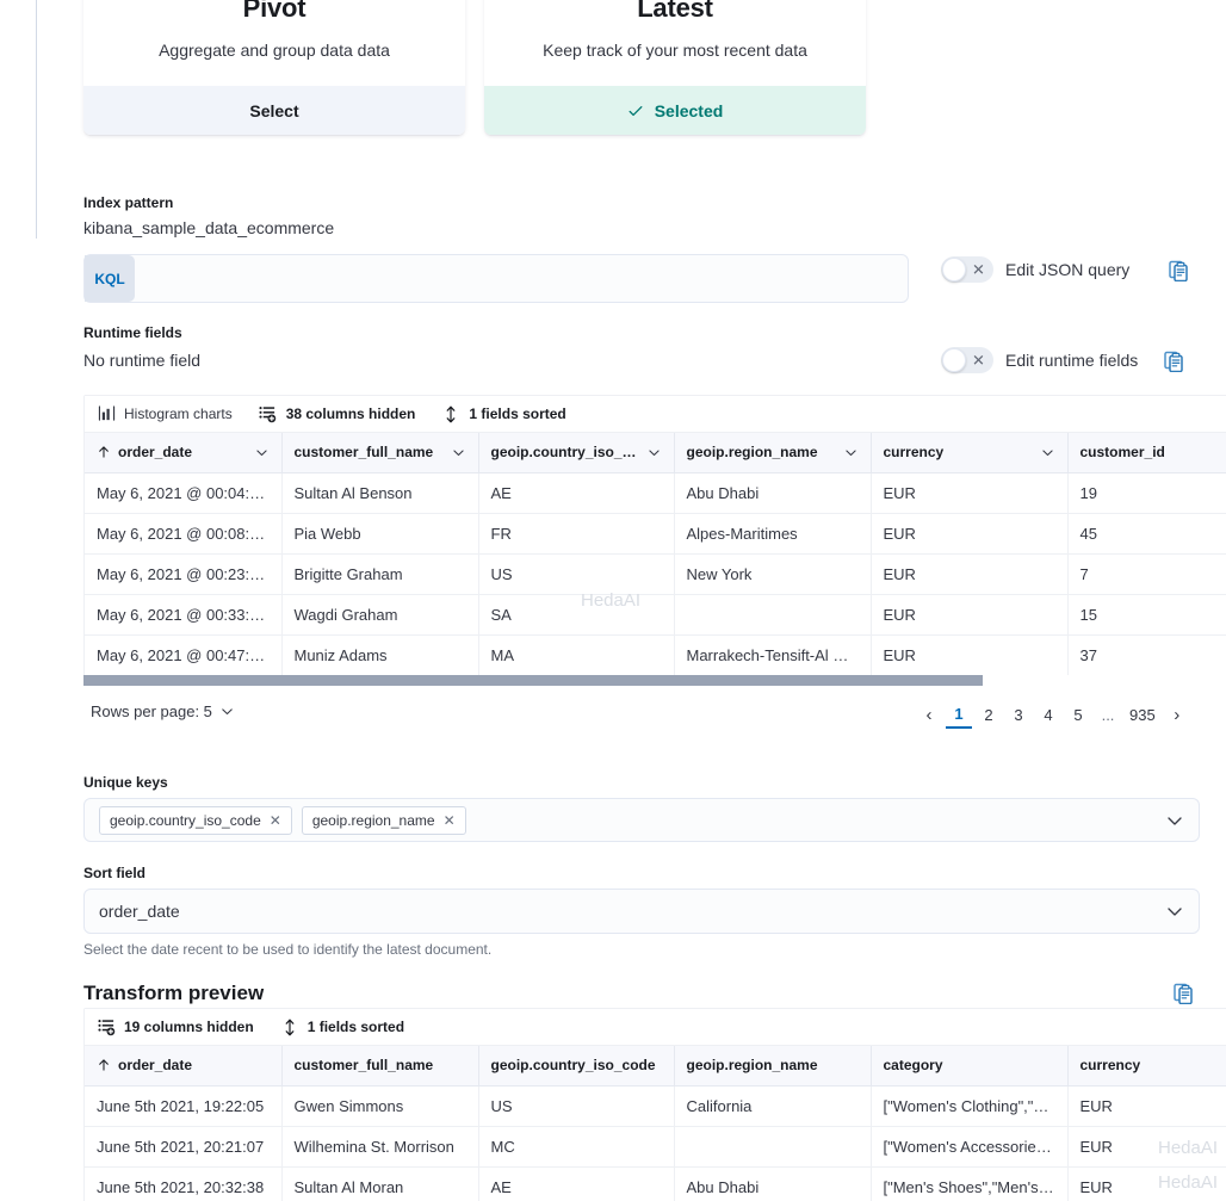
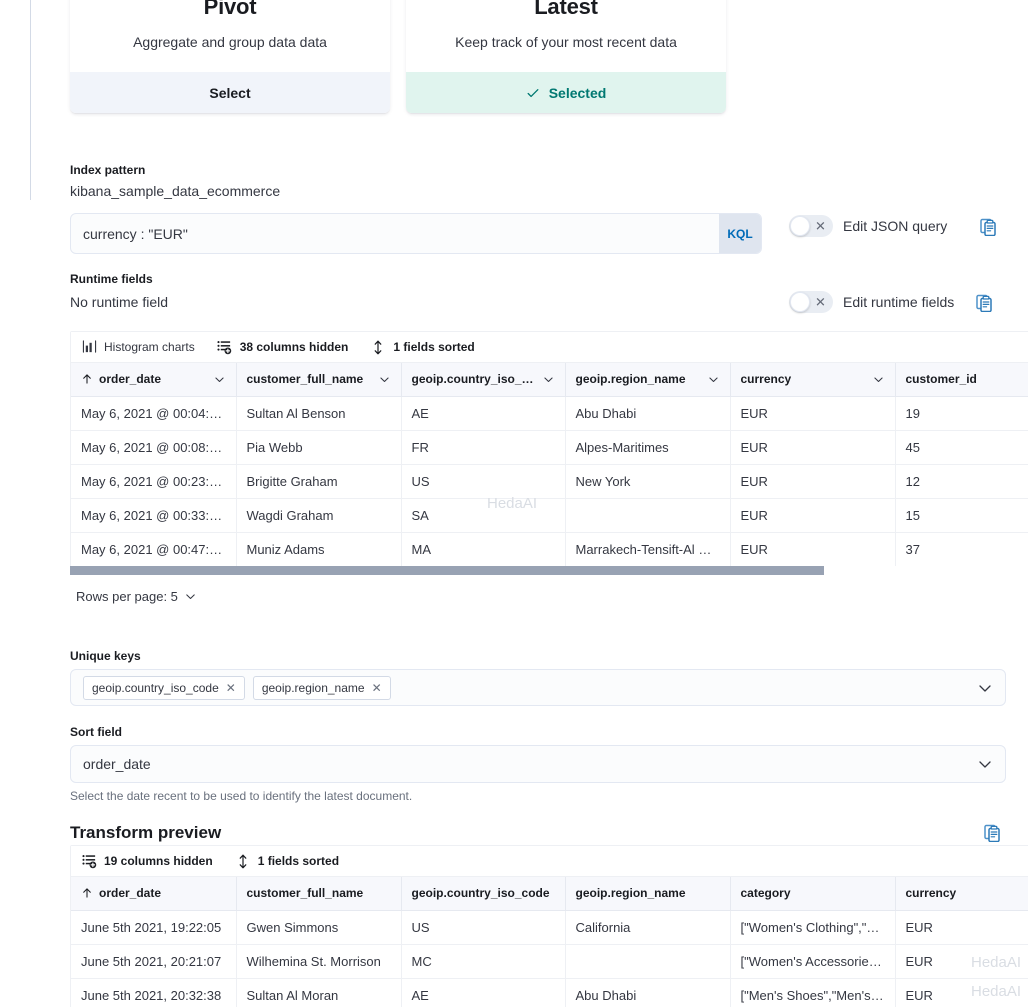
  Pivot
  Aggregate and group data data
  Select
  Latest
  Keep track of your most recent data
  Selected
  Index pattern
  kibana_sample_data_ecommerce
+ currency : "EUR"
  KQL
  ✕
  Edit JSON query
  Runtime fields
  No runtime field
  ✕
  Edit runtime fields
  Histogram charts
  38 columns hidden
  1 fields sorted
  order_date	customer_full_name	geoip.country_iso_co	geoip.region_name	currency	customer_id
  May 6, 2021 @ 00:04:19...	Sultan Al Benson	AE	Abu Dhabi	EUR	19
  May 6, 2021 @ 00:08:38...	Pia Webb	FR	Alpes-Maritimes	EUR	45
- May 6, 2021 @ 00:23:02...	Brigitte Graham	US	New York	EUR	7
+ May 6, 2021 @ 00:23:02...	Brigitte Graham	US	New York	EUR	12
  May 6, 2021 @ 00:33:07...	Wagdi Graham	SA		EUR	15
  May 6, 2021 @ 00:47:31...	Muniz Adams	MA	Marrakech-Tensift-Al Hao..	EUR	37
  Rows per page: 5
- ‹
- 1
- 2
- 3
- 4
- 5
- ...
- 935
- ›
  Unique keys
  geoip.country_iso_code
  ✕
  geoip.region_name
  ✕
  Sort field
  order_date
  Select the date recent to be used to identify the latest document.
  Transform preview
  19 columns hidden
  1 fields sorted
  order_date	customer_full_name	geoip.country_iso_code	geoip.region_name	category	currency
  June 5th 2021, 19:22:05	Gwen Simmons	US	California	["Women's Clothing","Wo...	EUR
  June 5th 2021, 20:21:07	Wilhemina St. Morrison	MC		["Women's Accessories","..	EUR
  June 5th 2021, 20:32:38	Sultan Al Moran	AE	Abu Dhabi	["Men's Shoes","Men's Cl..	EUR
  HedaAI
  HedaAI
  HedaAI
